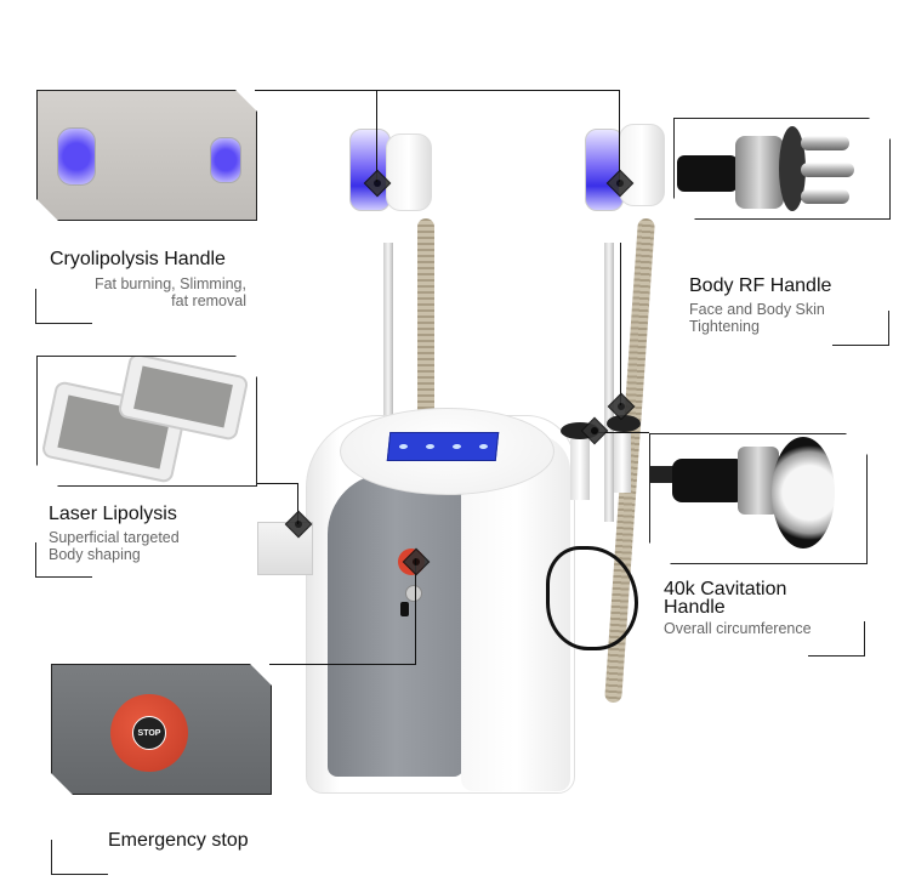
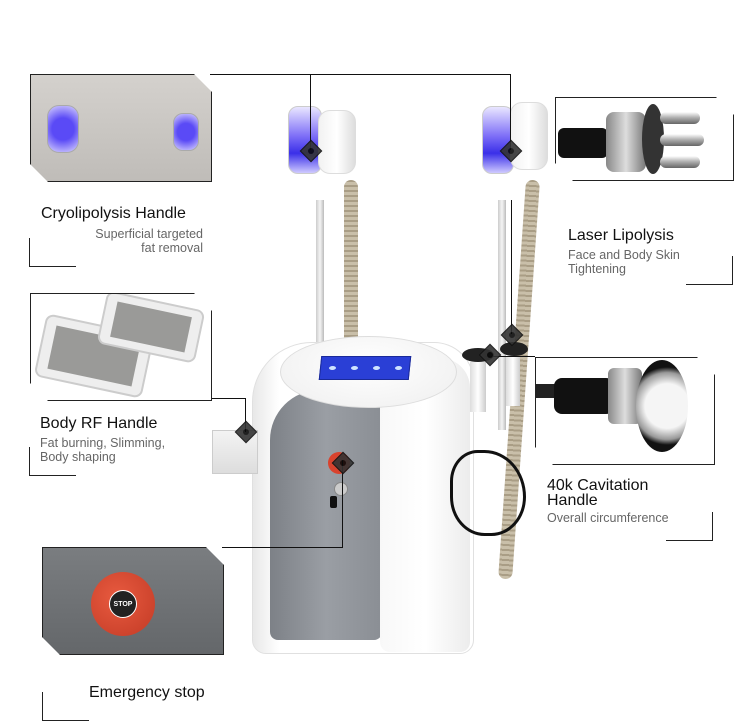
  Cryolipolysis Handle
- Fat burning, Slimming,
+ Superficial targeted
  fat removal
- Body RF Handle
+ Laser Lipolysis
  Face and Body Skin
  Tightening
- Laser Lipolysis
+ Body RF Handle
- Superficial targeted
+ Fat burning, Slimming,
  Body shaping
  40k Cavitation
  Handle
  Overall circumference
  Emergency stop
